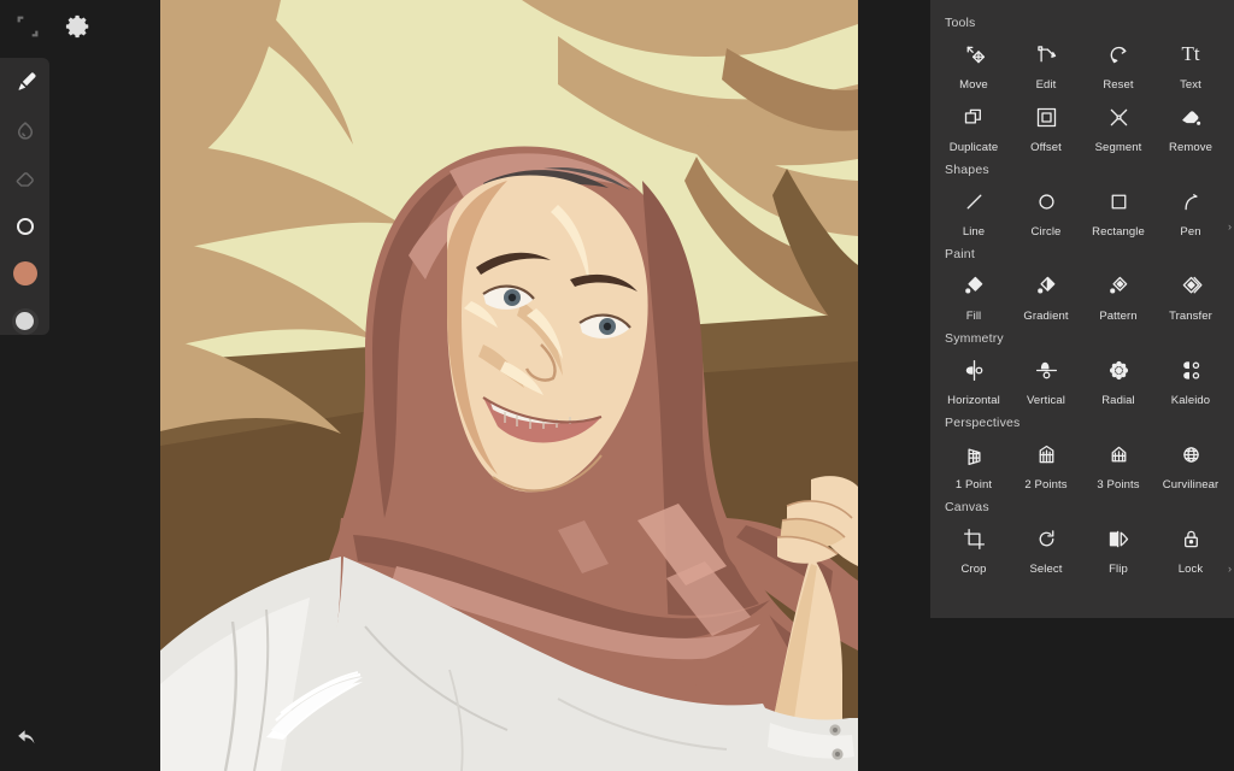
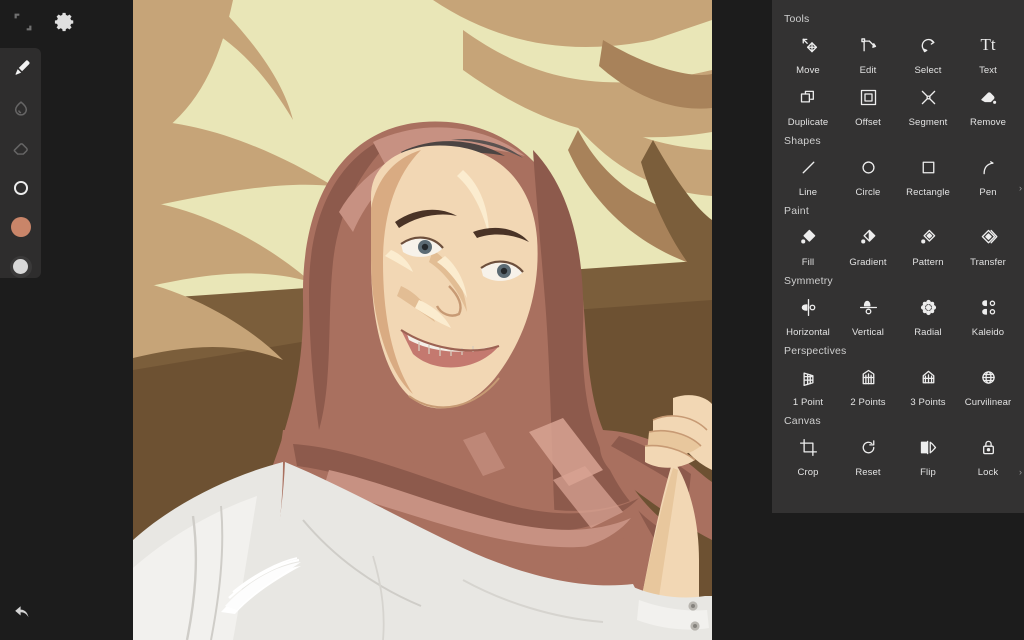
  Tools
  Move
  Edit
- Reset
+ Select
  Tt
  Text
  Duplicate
  Offset
  Segment
  Remove
  Shapes
  Line
  Circle
  Rectangle
  Pen
  ›
  Paint
  Fill
  Gradient
  Pattern
  Transfer
  Symmetry
  Horizontal
  Vertical
  Radial
  Kaleido
  Perspectives
  1 Point
  2 Points
  3 Points
  Curvilinear
  ›
  Canvas
  Crop
- Select
+ Reset
  Flip
  Lock
